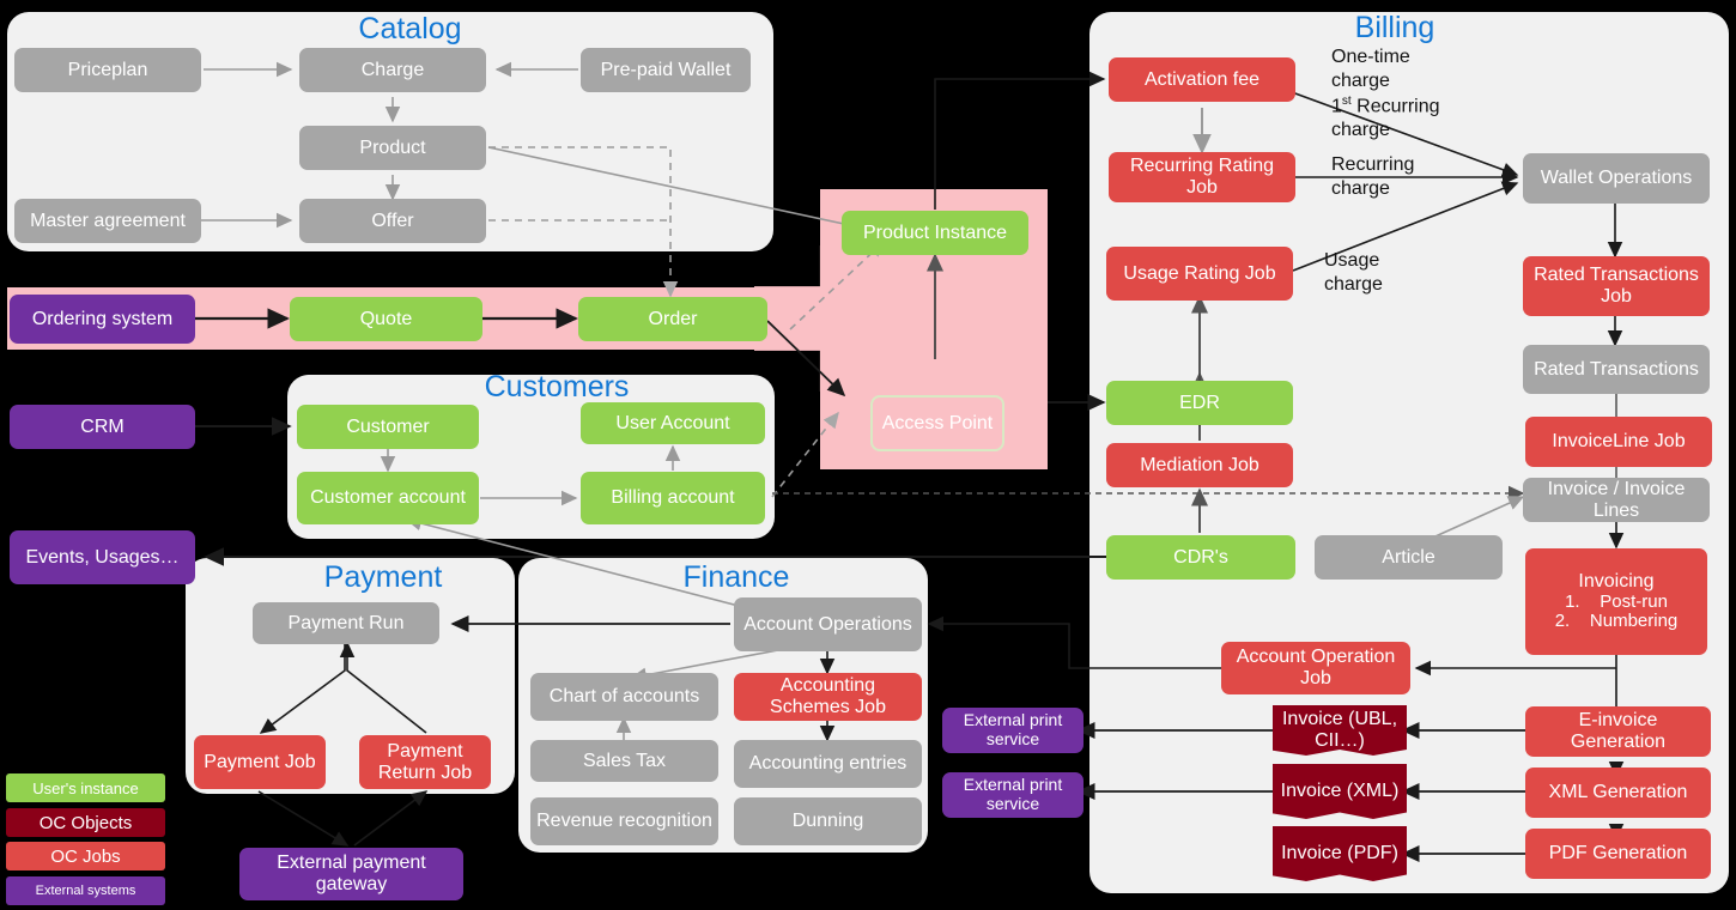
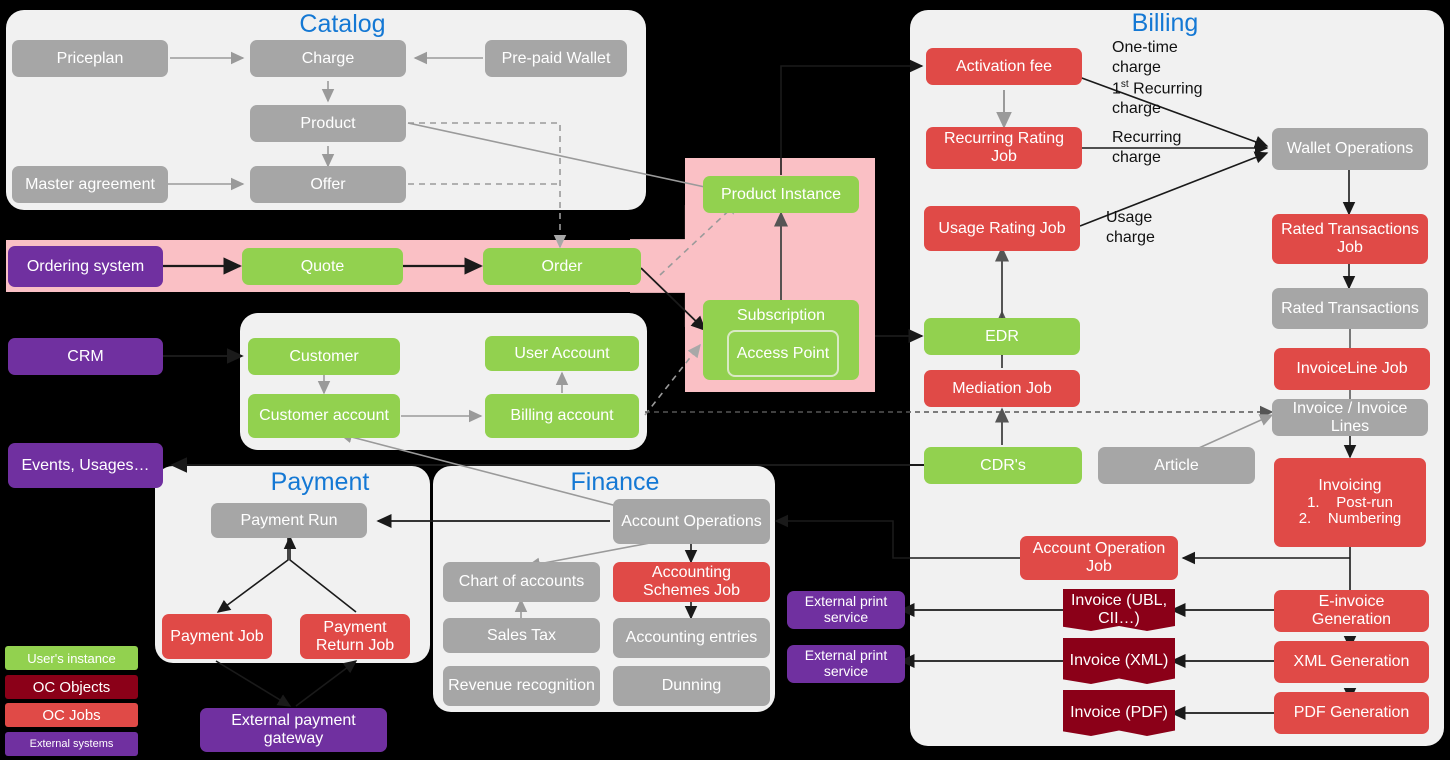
  Catalog
- Customers
  Payment
  Finance
  Billing
  Priceplan
  Charge
  Pre-paid Wallet
  Product
  Master agreement
  Offer
  Ordering system
  Quote
  Order
  Product Instance
+ Subscription
  Access Point
  CRM
  Customer
  User Account
  Customer account
  Billing account
  Events, Usages…
  Payment Run
  Payment Job
  Payment Return Job
  External payment gateway
  Account Operations
  Chart of accounts
  Accounting Schemes Job
  Sales Tax
  Accounting entries
  Revenue recognition
  Dunning
  Activation fee
  Recurring Rating Job
  Usage Rating Job
  EDR
  Mediation Job
  CDR's
  Article
  Account Operation Job
  One-time charge
  1st Recurring charge
  Recurring charge
  Usage charge
  Wallet Operations
  Rated Transactions Job
  Rated Transactions
  InvoiceLine Job
  Invoice / Invoice Lines
  Invoicing
  1. Post-run
  2. Numbering
  E-invoice Generation
  XML Generation
  PDF Generation
  Invoice (UBL, CII…)
  Invoice (XML)
  Invoice (PDF)
  External print service
  External print service
  User's instance
  OC Objects
  OC Jobs
  External systems
